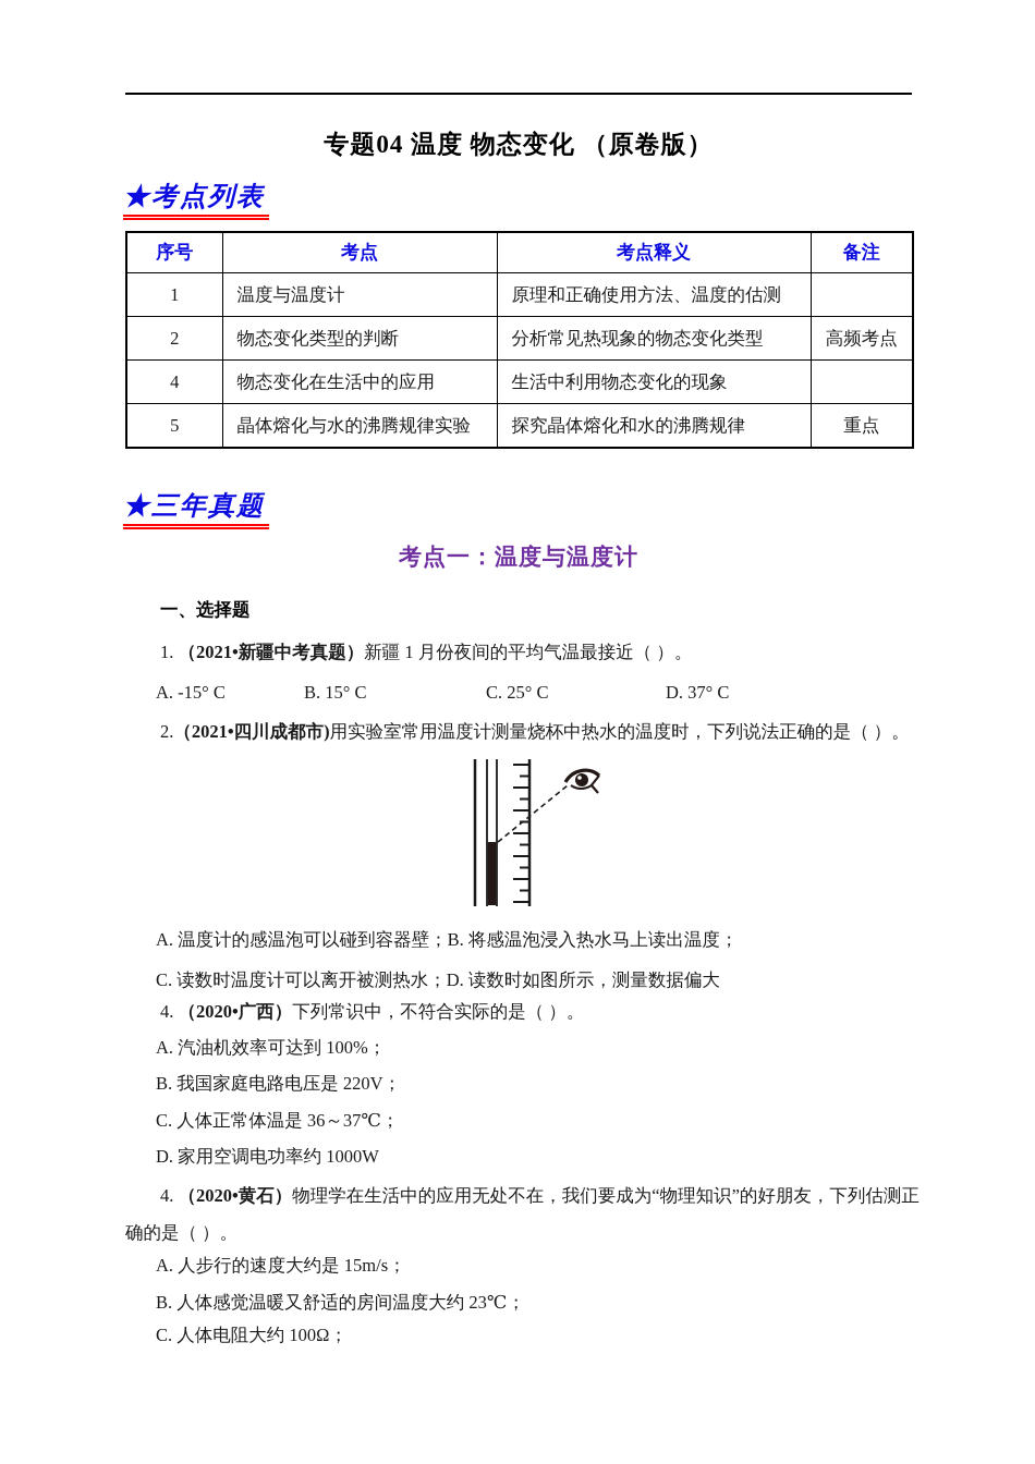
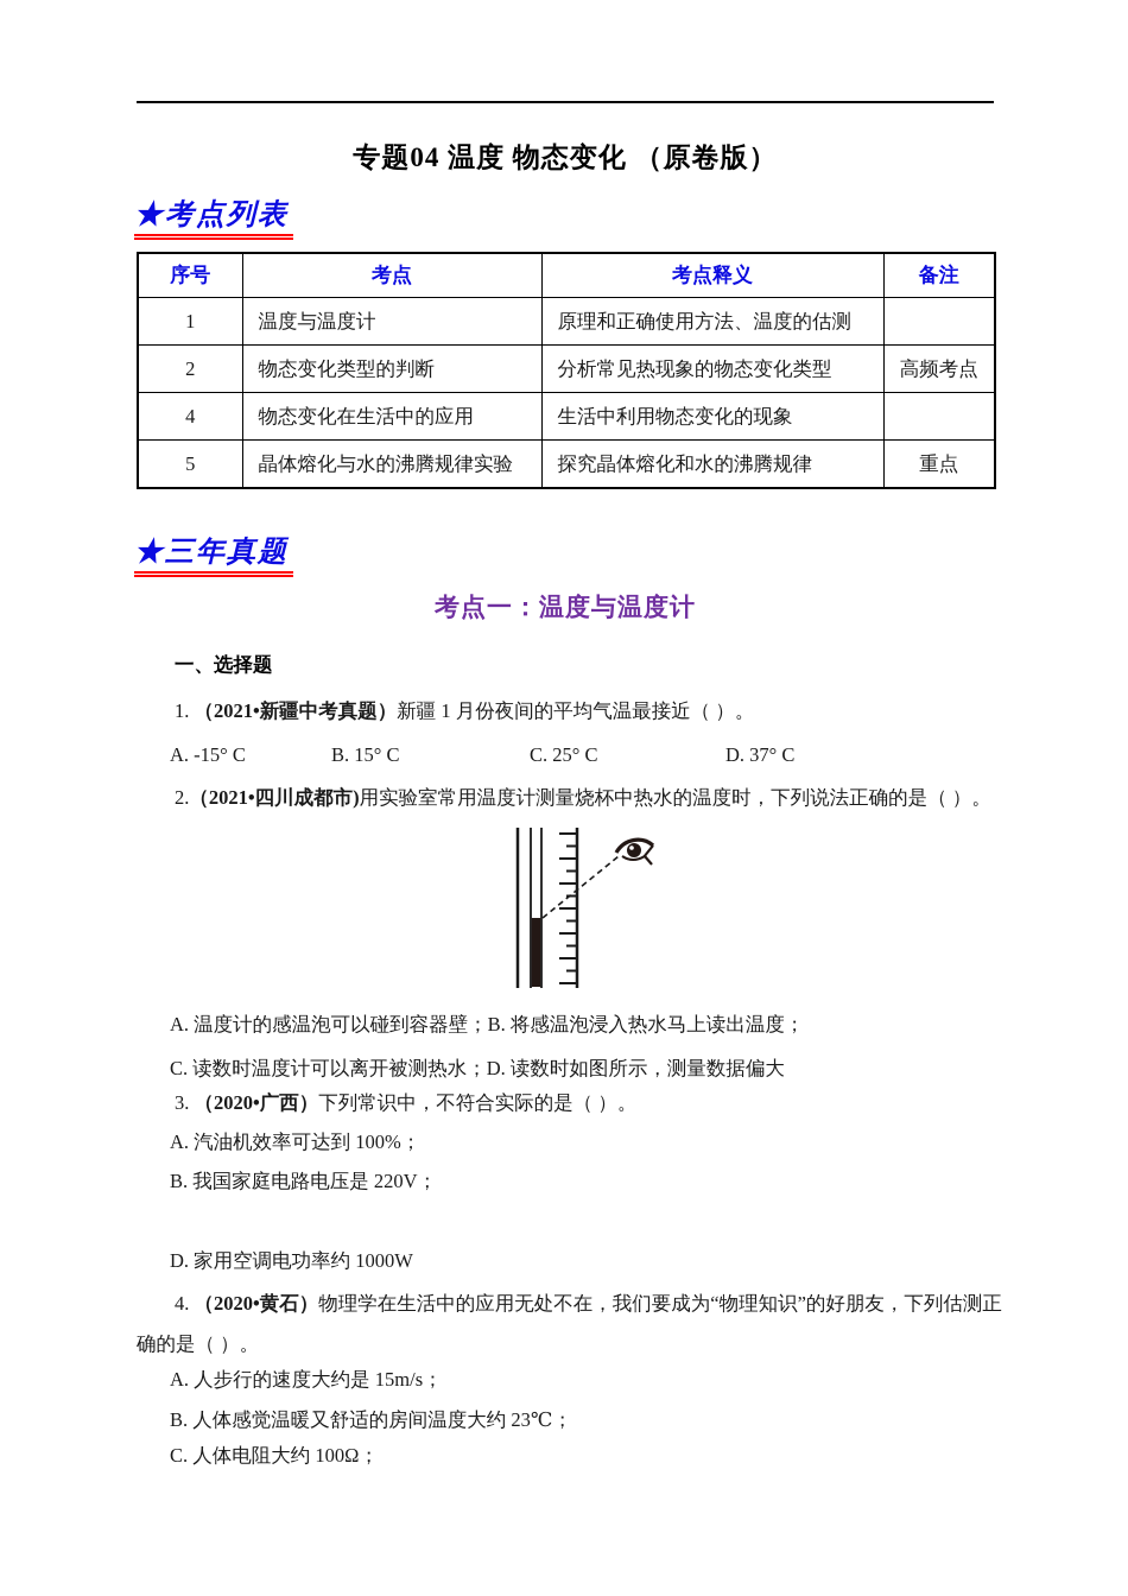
  专题04 温度 物态变化 （原卷版）
  ★考点列表
  序号	考点	考点释义	备注
  1	温度与温度计	原理和正确使用方法、温度的估测
  2	物态变化类型的判断	分析常见热现象的物态变化类型	高频考点
  4	物态变化在生活中的应用	生活中利用物态变化的现象
  5	晶体熔化与水的沸腾规律实验	探究晶体熔化和水的沸腾规律	重点
  ★三年真题
  考点一：温度与温度计
  一、选择题
  1. （2021•新疆中考真题）新疆 1 月份夜间的平均气温最接近（ ）。
  A. -15° C B. 15° C C. 25° C D. 37° C
  2.（2021•四川成都市)用实验室常用温度计测量烧杯中热水的温度时，下列说法正确的是（ ）。
  A. 温度计的感温泡可以碰到容器壁；B. 将感温泡浸入热水马上读出温度；
  C. 读数时温度计可以离开被测热水；D. 读数时如图所示，测量数据偏大
- 4. （2020•广西）下列常识中，不符合实际的是（ ）。
+ 3. （2020•广西）下列常识中，不符合实际的是（ ）。
  A. 汽油机效率可达到 100%；
  B. 我国家庭电路电压是 220V；
- C. 人体正常体温是 36～37℃；
  D. 家用空调电功率约 1000W
  4. （2020•黄石）物理学在生活中的应用无处不在，我们要成为“物理知识”的好朋友，下列估测正确的是（ ）。
  A. 人步行的速度大约是 15m/s；
  B. 人体感觉温暖又舒适的房间温度大约 23℃；
  C. 人体电阻大约 100Ω；
